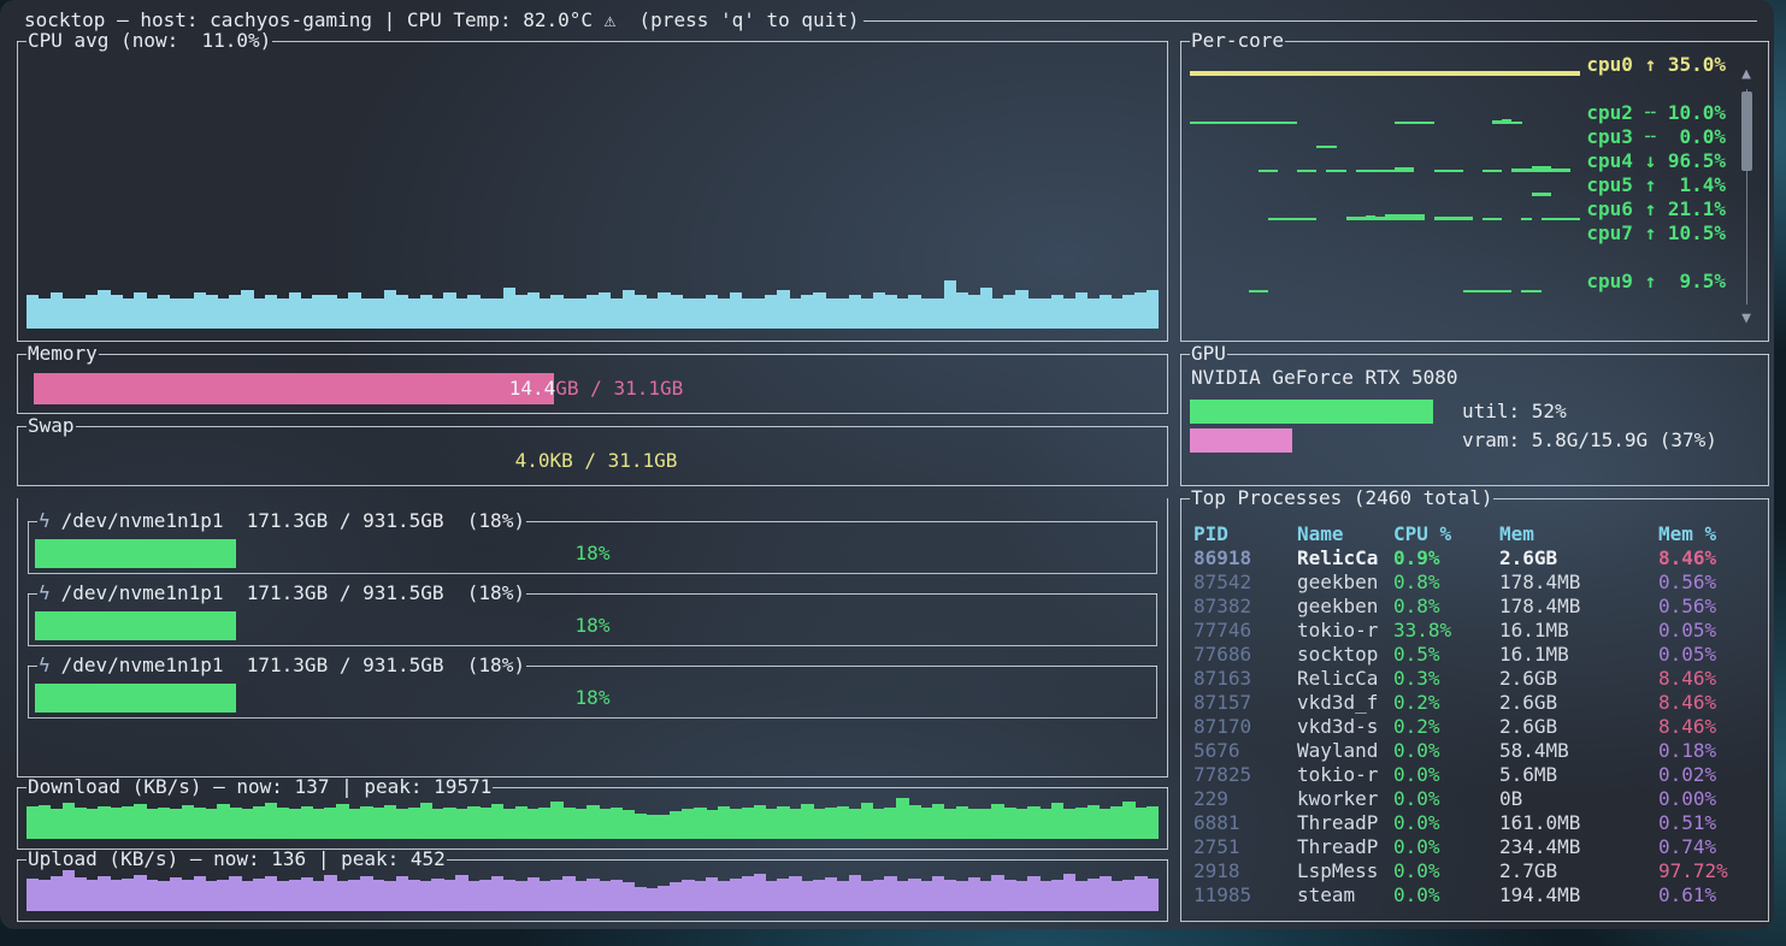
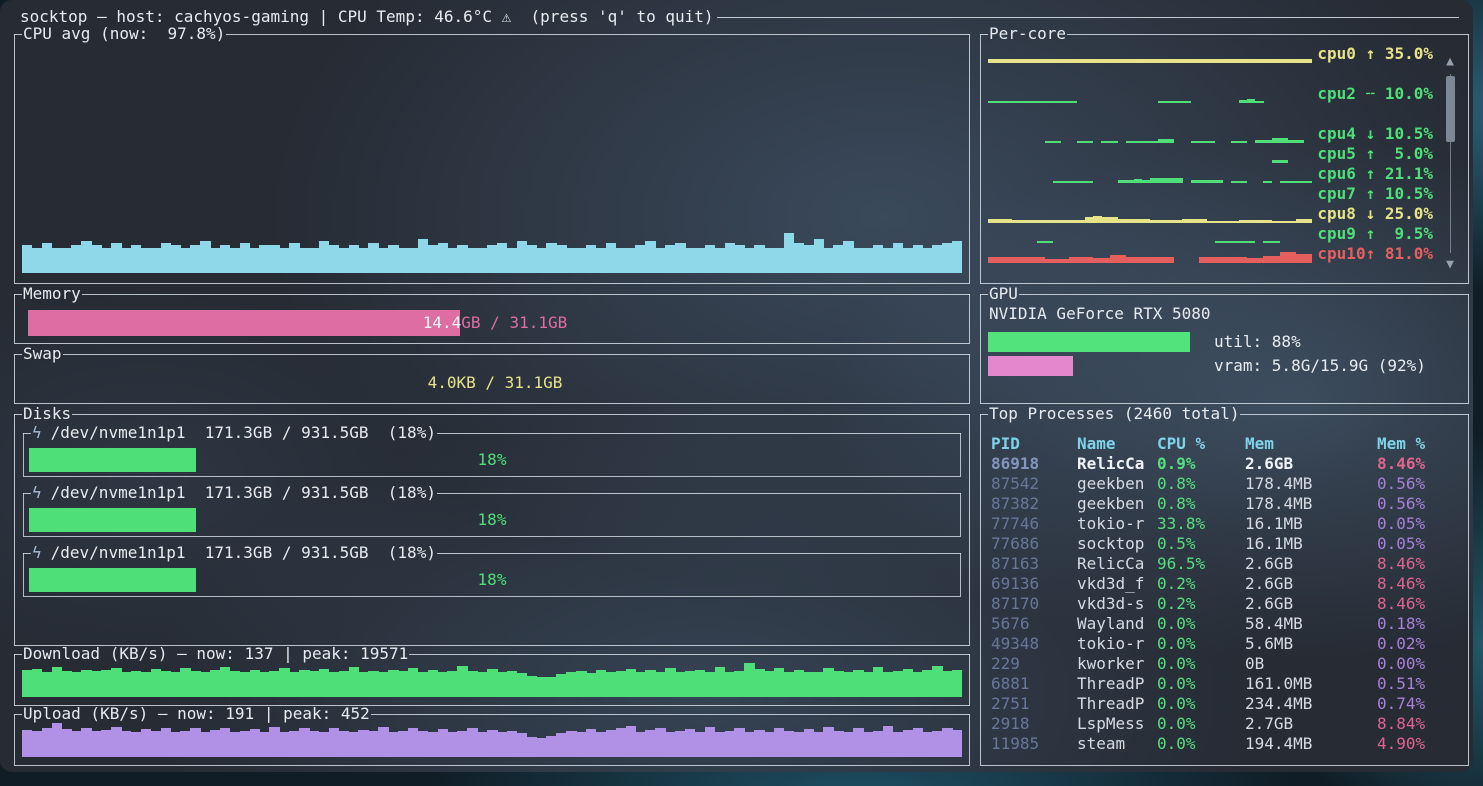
- socktop — host: cachyos-gaming | CPU Temp: 82.0°C ⚠ (press 'q' to quit)
+ socktop — host: cachyos-gaming | CPU Temp: 46.6°C ⚠ (press 'q' to quit)
- CPU avg (now: 11.0%)
+ CPU avg (now: 97.8%)
  Memory
  14.4GB / 31.1GB
  Swap
  4.0KB / 31.1GB
+ Disks
  ϟ
  /dev/nvme1n1p1 171.3GB / 931.5GB (18%)
  18%
  ϟ
  /dev/nvme1n1p1 171.3GB / 931.5GB (18%)
  18%
  ϟ
  /dev/nvme1n1p1 171.3GB / 931.5GB (18%)
  18%
  Download (KB/s) — now: 137 | peak: 19571
- Upload (KB/s) — now: 136 | peak: 452
+ Upload (KB/s) — now: 191 | peak: 452
  Per-core
  cpu0 ↑ 35.0%
  cpu2 ╌ 10.0%
- cpu3 ╌ 0.0%
- cpu4 ↓ 96.5%
+ cpu4 ↓ 10.5%
- cpu5 ↑ 1.4%
+ cpu5 ↑ 5.0%
  cpu6 ↑ 21.1%
  cpu7 ↑ 10.5%
+ cpu8 ↓ 25.0%
  cpu9 ↑ 9.5%
+ cpu10↑ 81.0%
  ▲
  ▼
  GPU
  NVIDIA GeForce RTX 5080
- util: 52%
+ util: 88%
- vram: 5.8G/15.9G (37%)
+ vram: 5.8G/15.9G (92%)
  Top Processes (2460 total)
  PID
  Name
  CPU %
  Mem
  Mem %
  86918
  RelicCa
  0.9%
  2.6GB
  8.46%
  87542
  geekben
  0.8%
  178.4MB
  0.56%
  87382
  geekben
  0.8%
  178.4MB
  0.56%
  77746
  tokio-r
  33.8%
  16.1MB
  0.05%
  77686
  socktop
  0.5%
  16.1MB
  0.05%
  87163
  RelicCa
- 0.3%
+ 96.5%
  2.6GB
  8.46%
- 87157
+ 69136
  vkd3d_f
  0.2%
  2.6GB
  8.46%
  87170
  vkd3d-s
  0.2%
  2.6GB
  8.46%
  5676
  Wayland
  0.0%
  58.4MB
  0.18%
- 77825
+ 49348
  tokio-r
  0.0%
  5.6MB
  0.02%
  229
  kworker
  0.0%
  0B
  0.00%
  6881
  ThreadP
  0.0%
  161.0MB
  0.51%
  2751
  ThreadP
  0.0%
  234.4MB
  0.74%
  2918
  LspMess
  0.0%
  2.7GB
- 97.72%
+ 8.84%
  11985
  steam
  0.0%
  194.4MB
- 0.61%
+ 4.90%
